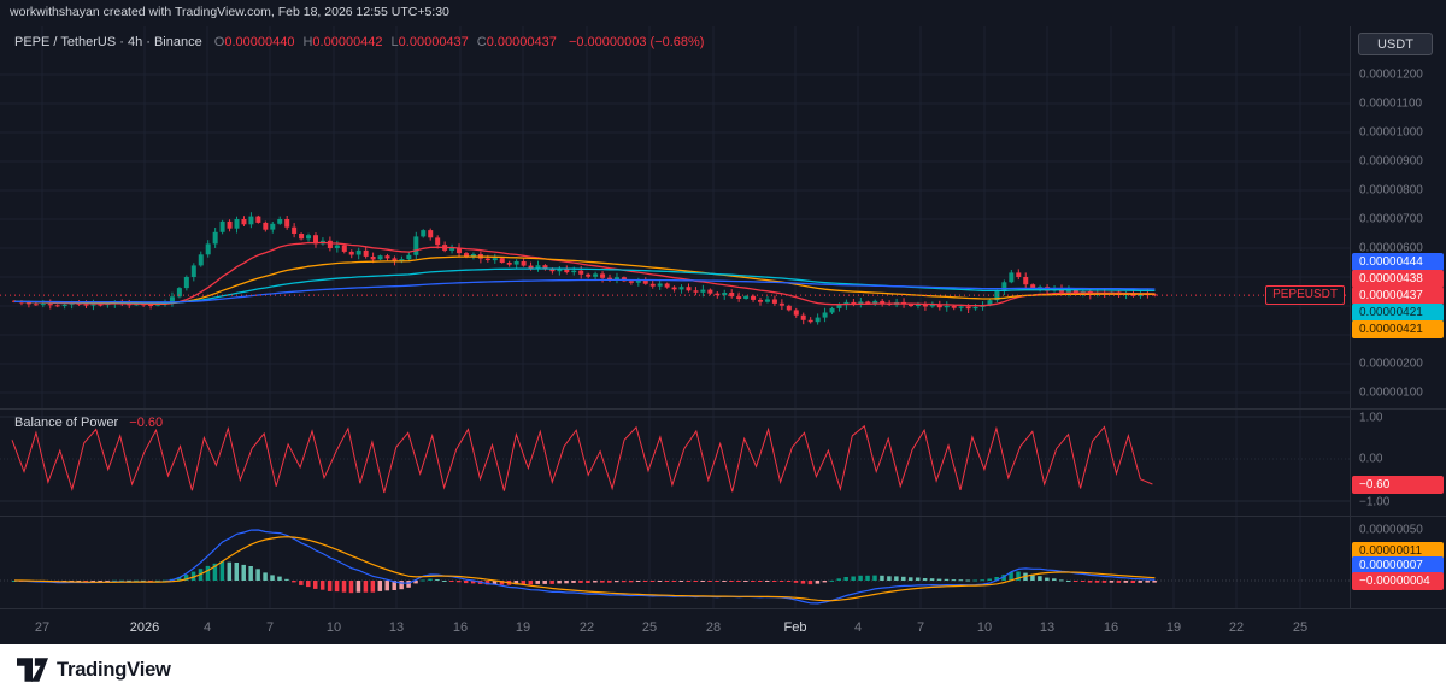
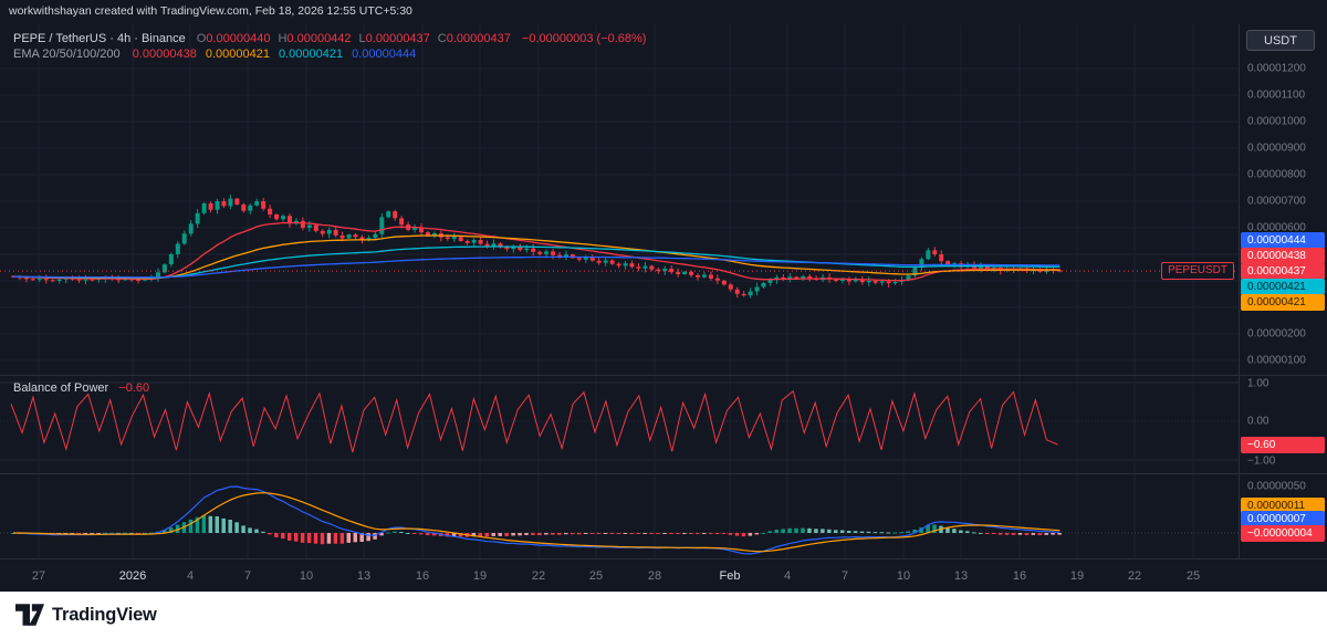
  workwithshayan created with TradingView.com, Feb 18, 2026 12:55 UTC+5:30
  PEPE / TetherUS · 4h · Binance O0.00000440 H0.00000442 L0.00000437 C0.00000437 −0.00000003 (−0.68%)
+ EMA 20/50/100/200 0.00000438 0.00000421 0.00000421 0.00000444
  Balance of Power −0.60
  PEPEUSDT
  0.00001200
  0.00001100
  0.00001000
  0.00000900
  0.00000800
  0.00000700
  0.00000600
  0.00000200
  0.00000100
  1.00
  0.00
  −1.00
  0.00000050
  0.00000444
  0.00000438
  0.00000437
  0.00000421
  0.00000421
  −0.60
  0.00000011
  0.00000007
  −0.00000004
  USDT
  27
  2026
  4
  7
  10
  13
  16
  19
  22
  25
  28
  Feb
  4
  7
  10
  13
  16
  19
  22
  25
  TradingView
